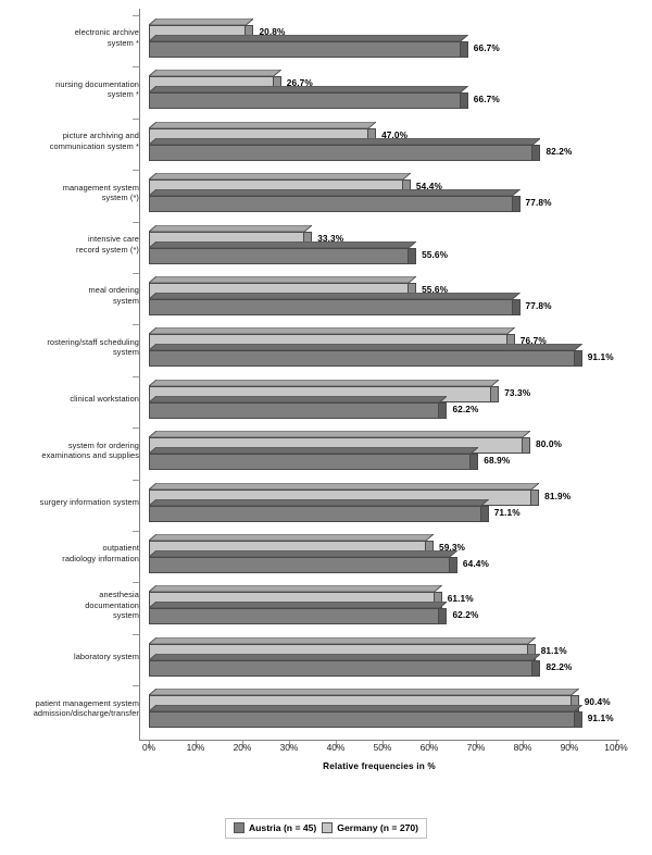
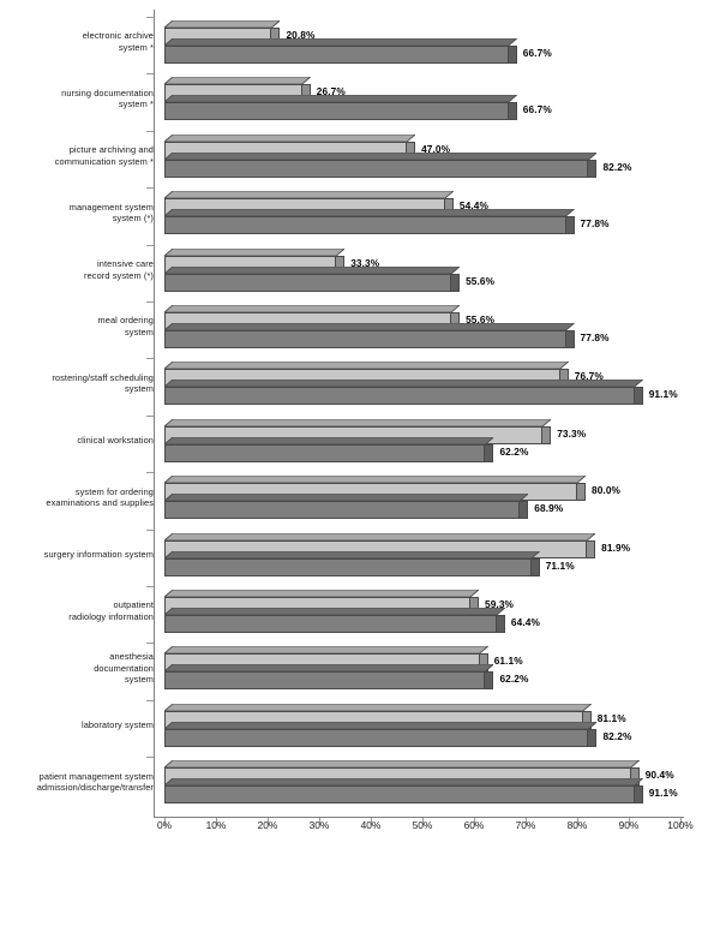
  20.8%
  66.7%
  26.7%
  66.7%
  47.0%
  82.2%
  54.4%
  77.8%
  33.3%
  55.6%
  55.6%
  77.8%
  76.7%
  91.1%
  73.3%
  62.2%
  80.0%
  68.9%
  81.9%
  71.1%
  59.3%
  64.4%
  61.1%
  62.2%
  81.1%
  82.2%
  90.4%
  91.1%
  electronic archive
  system *
  nursing documentation
  system *
  picture archiving and
  communication system *
  management system
  system (*)
  intensive care
  record system (*)
  meal ordering
  system
  rostering/staff scheduling
  system
  clinical workstation
  system for ordering
  examinations and supplies
  surgery information system
  outpatient
  radiology information
  anesthesia
  documentation
  system
  laboratory system
  patient management system
  admission/discharge/transfer
  0%
  10%
  20%
  30%
  40%
  50%
  60%
  70%
  80%
  90%
  100%
- Relative frequencies in %
- Austria (n = 45)
- Germany (n = 270)
